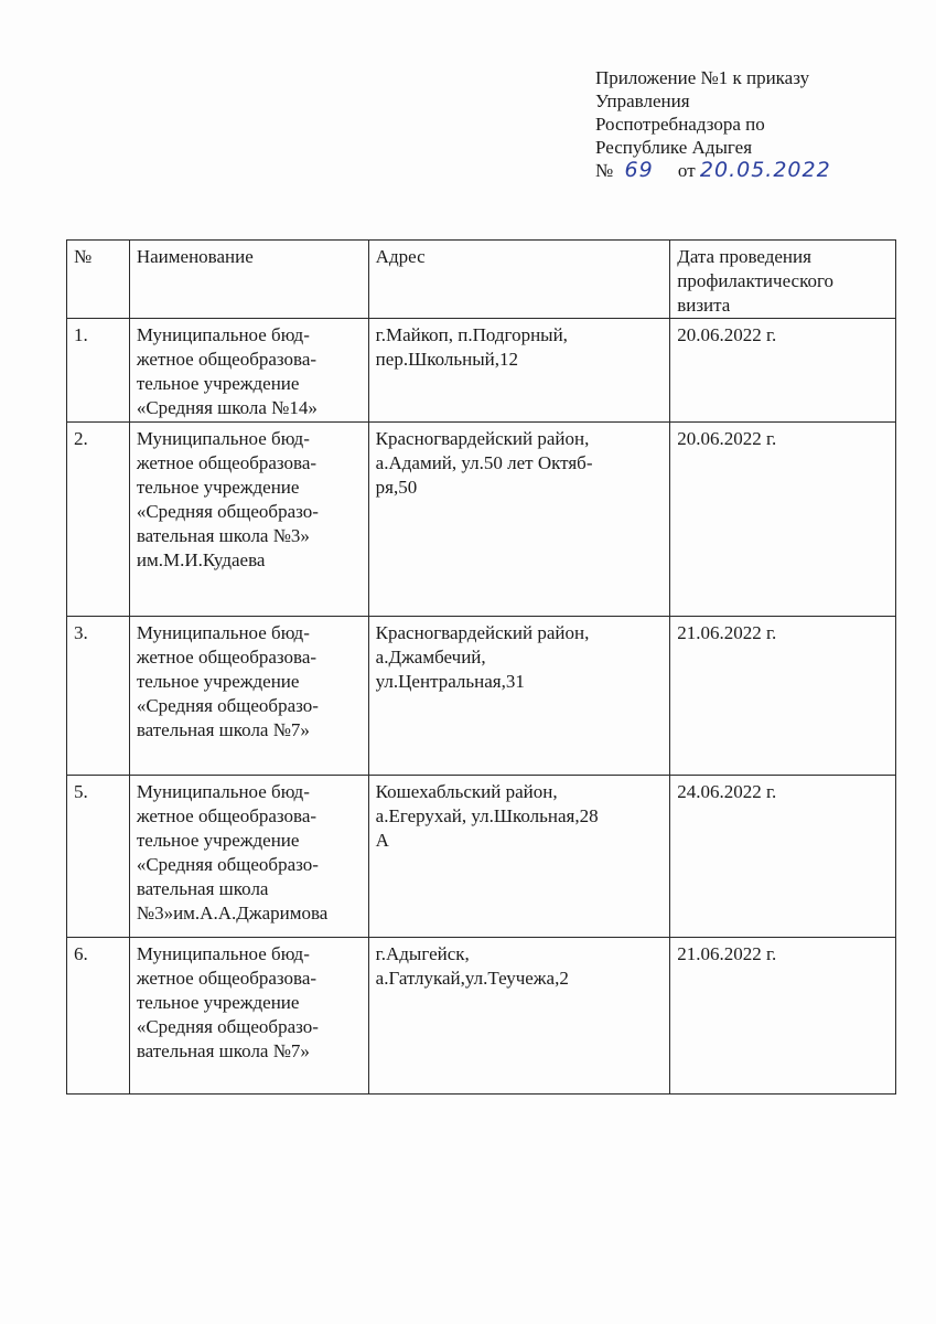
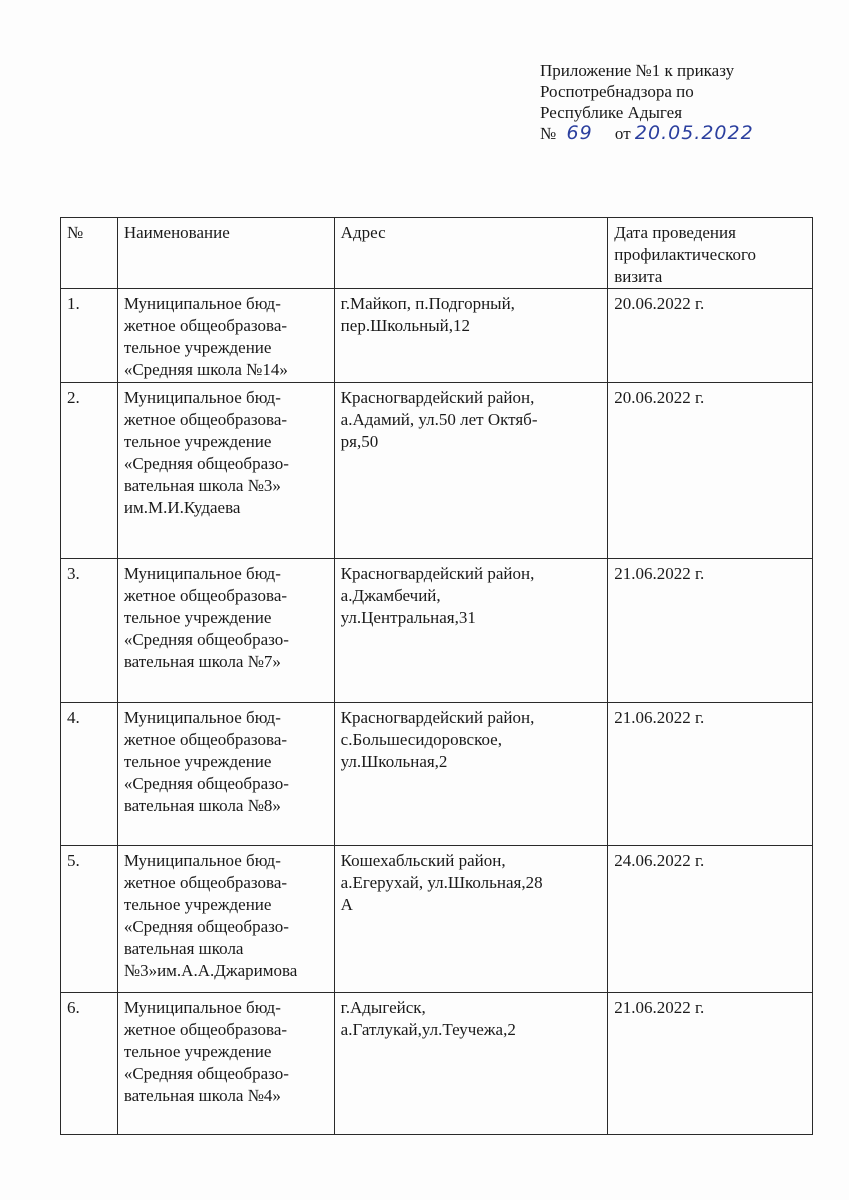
  Приложение №1 к приказу
- Управления
  Роспотребнадзора по
  Республике Адыгея
  № 69 от 20.05.2022
  №	Наименование	Адрес	Дата проведения профилактического визита
  1.	Муниципальное бюд- жетное общеобразова- тельное учреждение «Средняя школа №14»	г.Майкоп, п.Подгорный, пер.Школьный,12	20.06.2022 г.
  2.	Муниципальное бюд- жетное общеобразова- тельное учреждение «Средняя общеобразо- вательная школа №3» им.М.И.Кудаева	Красногвардейский район, а.Адамий, ул.50 лет Октяб- ря,50	20.06.2022 г.
  3.	Муниципальное бюд- жетное общеобразова- тельное учреждение «Средняя общеобразо- вательная школа №7»	Красногвардейский район, а.Джамбечий, ул.Центральная,31	21.06.2022 г.
+ 4.	Муниципальное бюд- жетное общеобразова- тельное учреждение «Средняя общеобразо- вательная школа №8»	Красногвардейский район, с.Большесидоровское, ул.Школьная,2	21.06.2022 г.
  5.	Муниципальное бюд- жетное общеобразова- тельное учреждение «Средняя общеобразо- вательная школа №3»им.А.А.Джаримова	Кошехабльский район, а.Егерухай, ул.Школьная,28 А	24.06.2022 г.
- 6.	Муниципальное бюд- жетное общеобразова- тельное учреждение «Средняя общеобразо- вательная школа №7»	г.Адыгейск, а.Гатлукай,ул.Теучежа,2	21.06.2022 г.
+ 6.	Муниципальное бюд- жетное общеобразова- тельное учреждение «Средняя общеобразо- вательная школа №4»	г.Адыгейск, а.Гатлукай,ул.Теучежа,2	21.06.2022 г.
